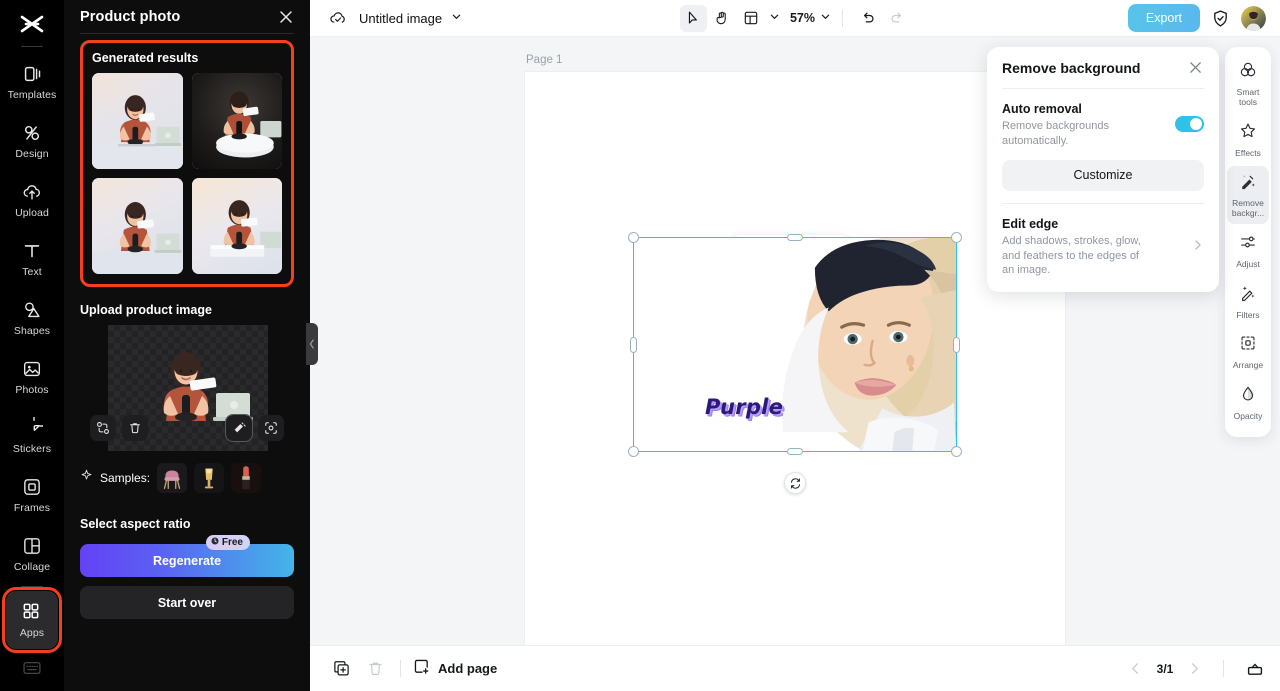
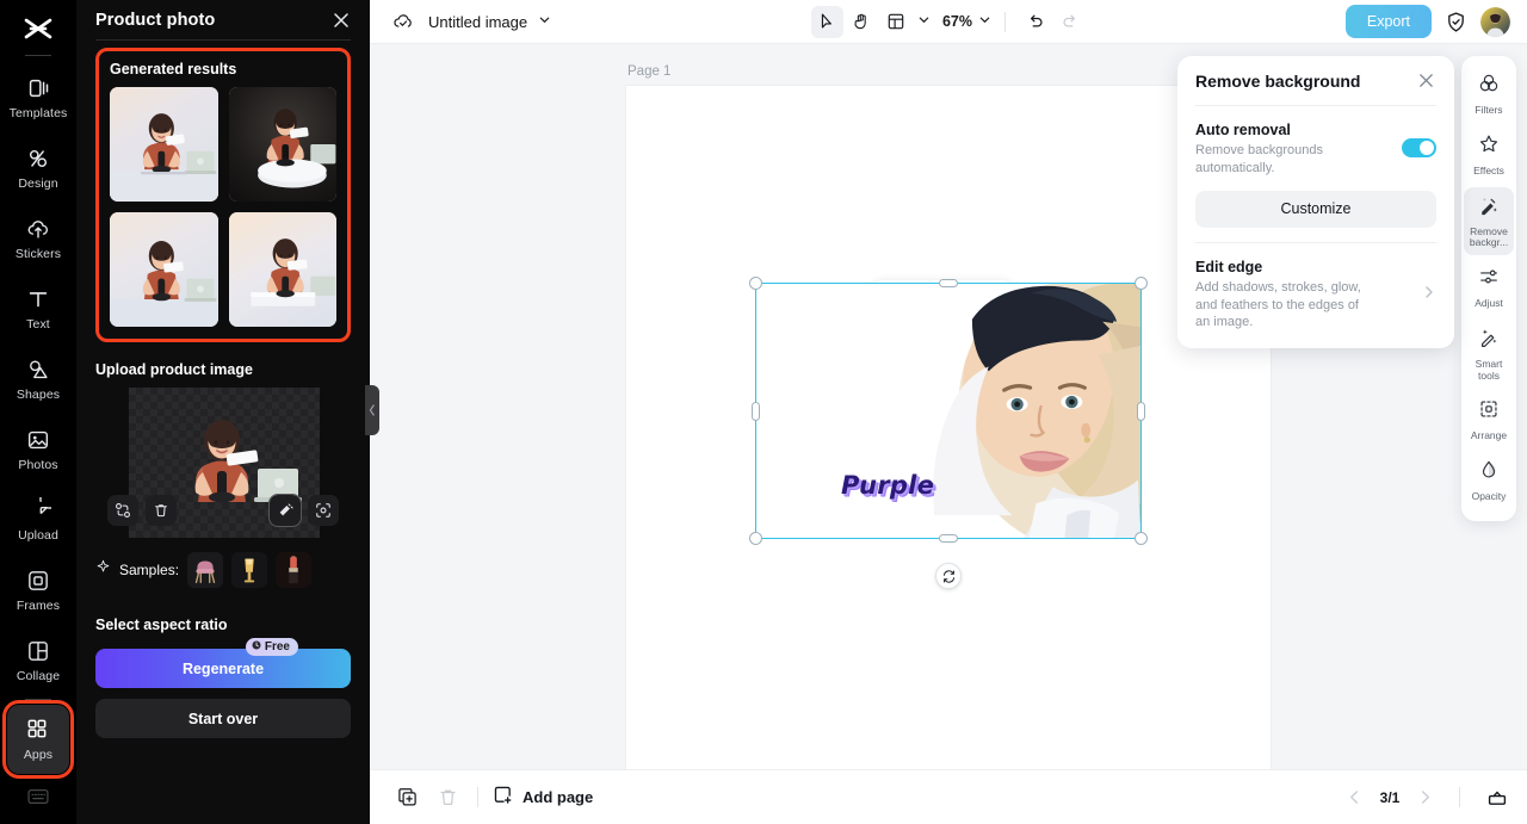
  Templates
  Design
- Upload
+ Stickers
  Text
  Shapes
  Photos
- Stickers
+ Upload
  Frames
  Collage
  Apps
  Product photo
  Generated results
  Upload product image
  Samples:
  Select aspect ratio
  Regenerate
  Free
  Start over
  Untitled image
- 57%
+ 67%
  Export
  Page 1
  Purple
  Remove background
  Auto removal
  Remove backgrounds automatically.
  Customize
  Edit edge
  Add shadows, strokes, glow, and feathers to the edges of an image.
- Smart tools
+ Filters
  Effects
  Remove backgr...
  Adjust
- Filters
+ Smart tools
  Arrange
  Opacity
  Add page
  3/1
